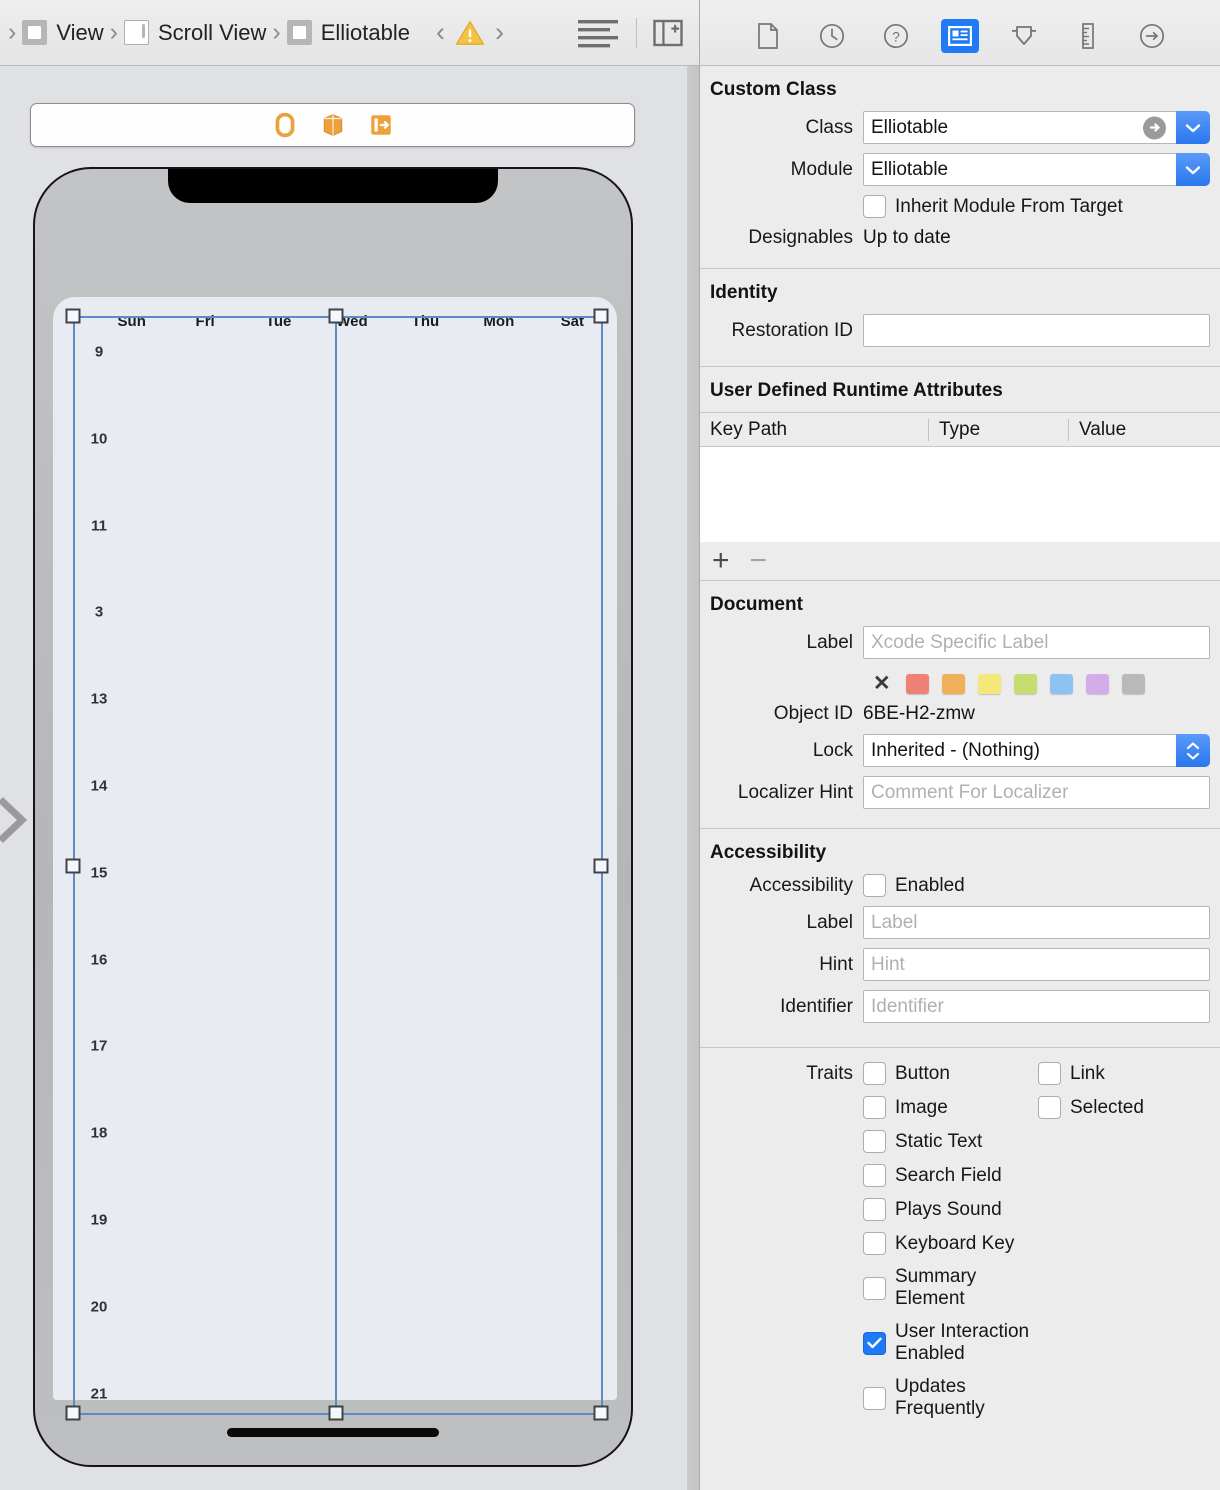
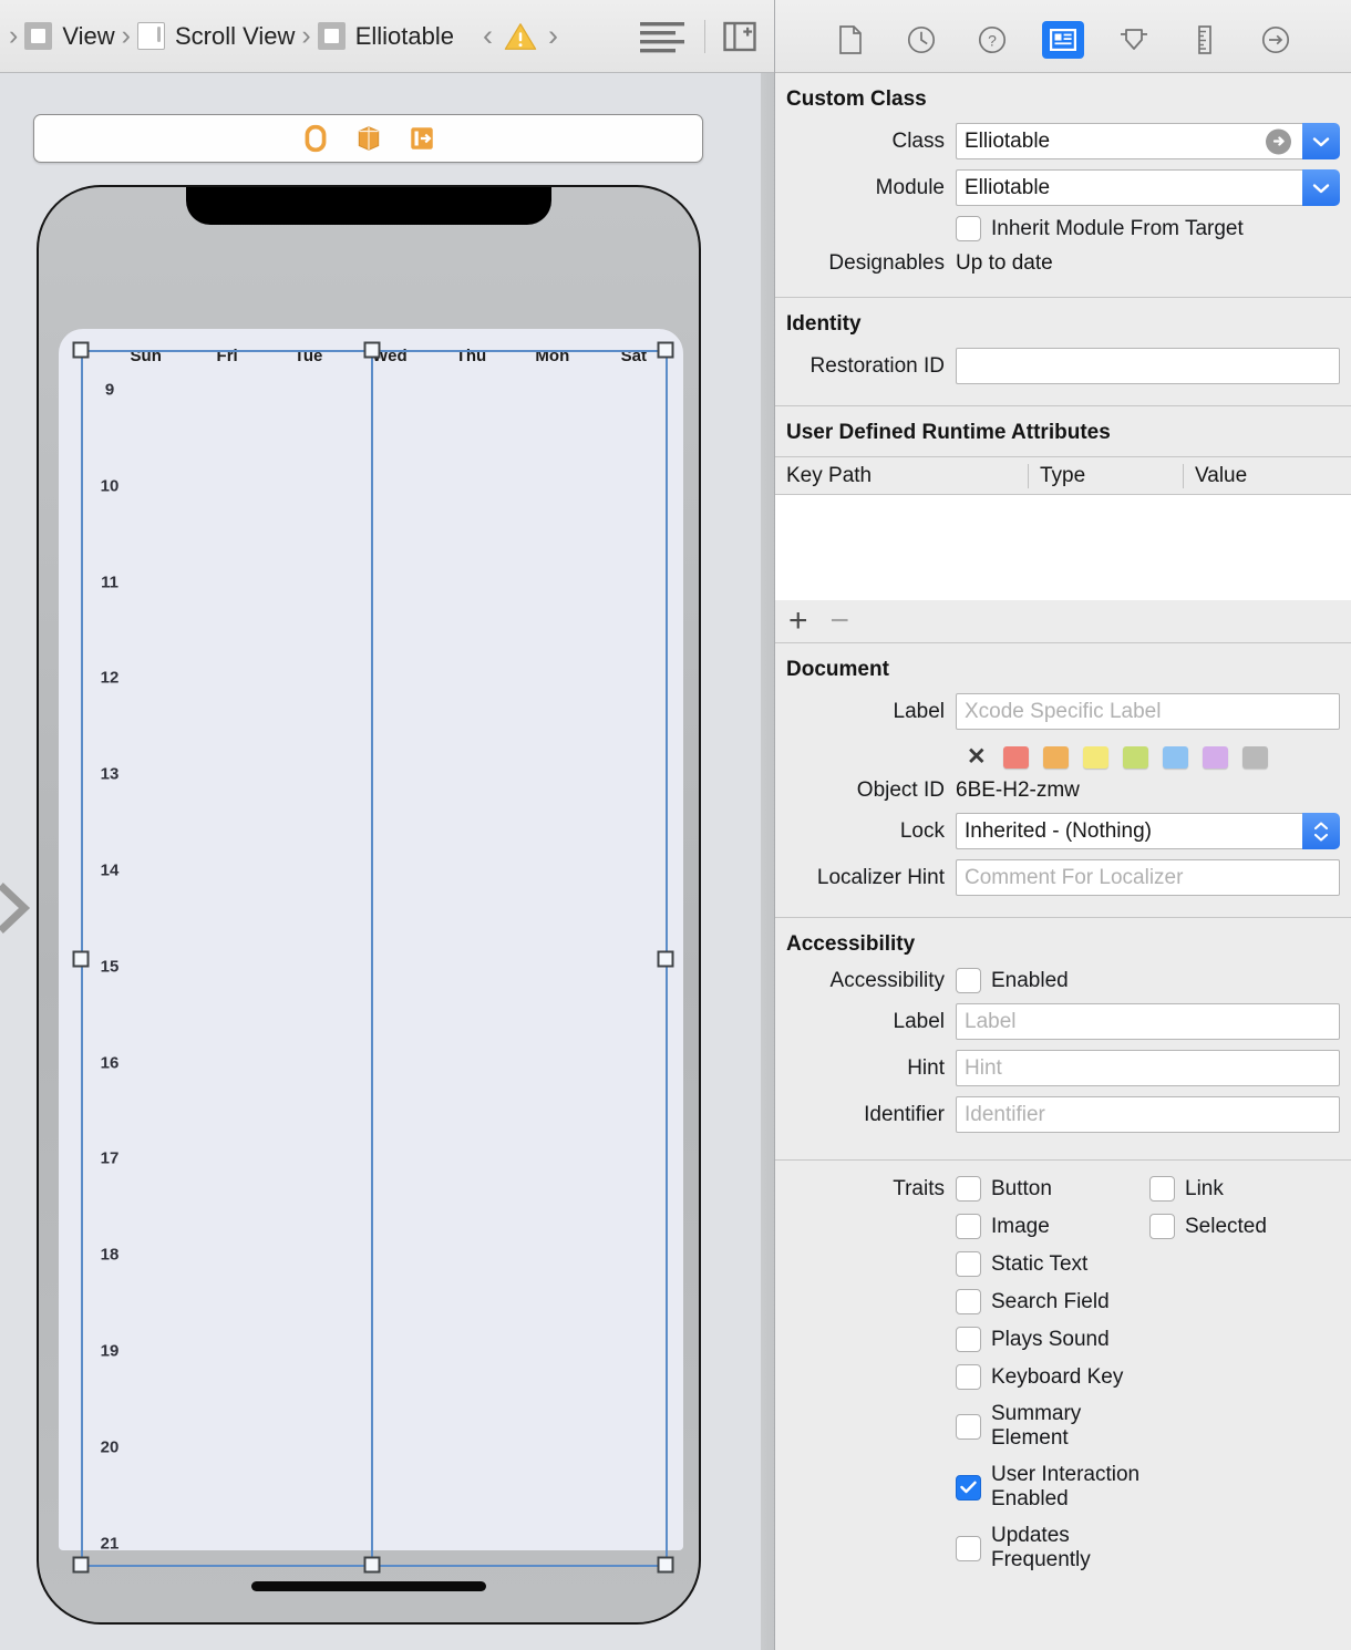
  ›
  View
  ›
  Scroll View
  ›
  Elliotable
  ‹
  ›
  Sun
  Fri
  Tue
  Thu
  Mon
  Sat
  9
  10
  11
- 3
+ 12
  13
  14
  15
  16
  17
  18
  19
  20
  21
  ?
  Custom Class
  Class
  Elliotable
  Module
  Elliotable
  Inherit Module From Target
  Designables
  Up to date
  Identity
  Restoration ID
  User Defined Runtime Attributes
  Key Path
  Type
  Value
  +
  −
  Document
  Label
  Xcode Specific Label
  ✕
  Object ID
  6BE-H2-zmw
  Lock
  Inherited - (Nothing)
  Localizer Hint
  Comment For Localizer
  Accessibility
  Accessibility
  Enabled
  Label
  Label
  Hint
  Hint
  Identifier
  Identifier
  Traits
  Button
  Link
  Image
  Selected
  Static Text
  Search Field
  Plays Sound
  Keyboard Key
  Summary Element
  User Interaction Enabled
  Updates Frequently
